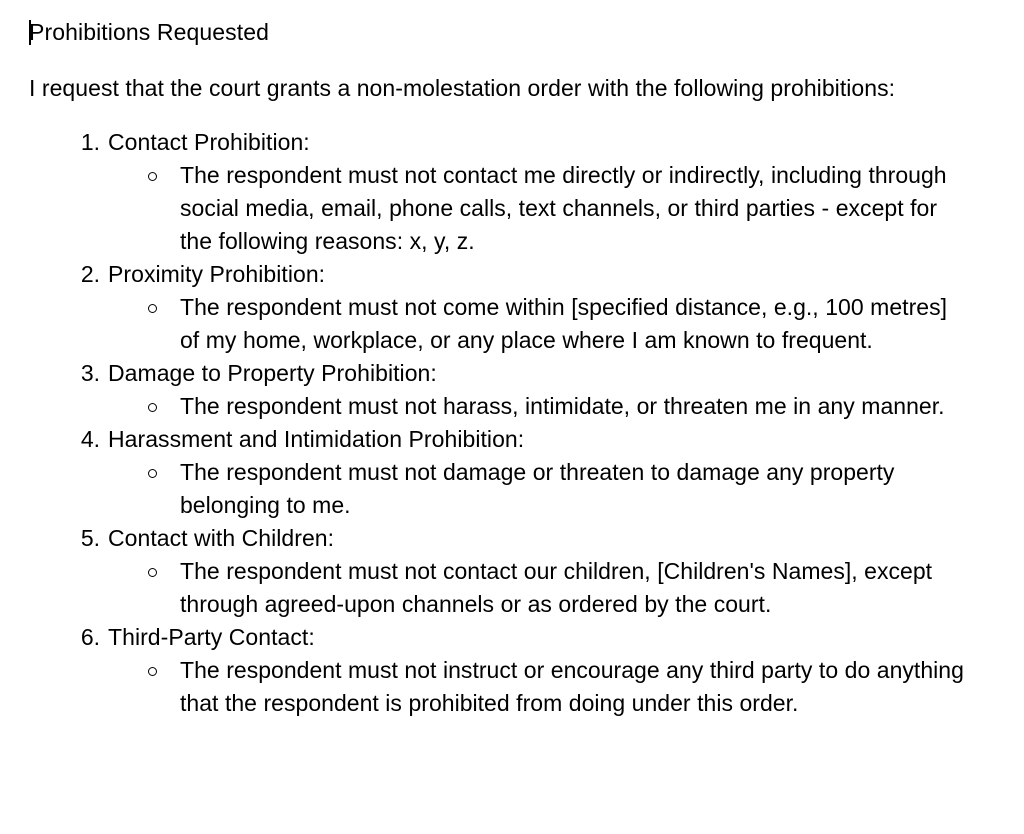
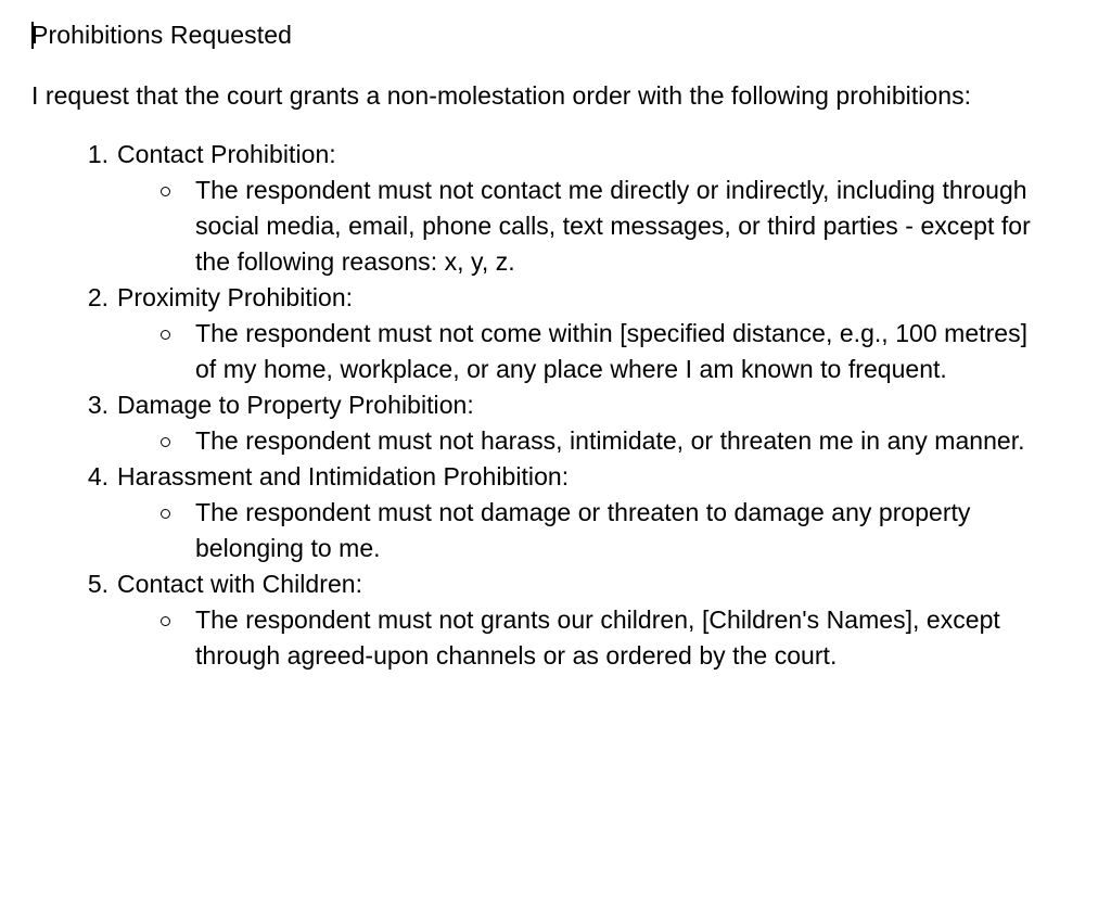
  Prohibitions Requested
  I request that the court grants a non-molestation order with the following prohibitions:
  1.
  Contact Prohibition:
- The respondent must not contact me directly or indirectly, including through social media, email, phone calls, text channels, or third parties - except for the following reasons: x, y, z.
+ The respondent must not contact me directly or indirectly, including through social media, email, phone calls, text messages, or third parties - except for the following reasons: x, y, z.
  2.
  Proximity Prohibition:
  The respondent must not come within [specified distance, e.g., 100 metres] of my home, workplace, or any place where I am known to frequent.
  3.
  Damage to Property Prohibition:
  The respondent must not harass, intimidate, or threaten me in any manner.
  4.
  Harassment and Intimidation Prohibition:
  The respondent must not damage or threaten to damage any property belonging to me.
  5.
  Contact with Children:
- The respondent must not contact our children, [Children's Names], except through agreed-upon channels or as ordered by the court.
+ The respondent must not grants our children, [Children's Names], except through agreed-upon channels or as ordered by the court.
- 6.
- Third-Party Contact:
- The respondent must not instruct or encourage any third party to do anything that the respondent is prohibited from doing under this order.
